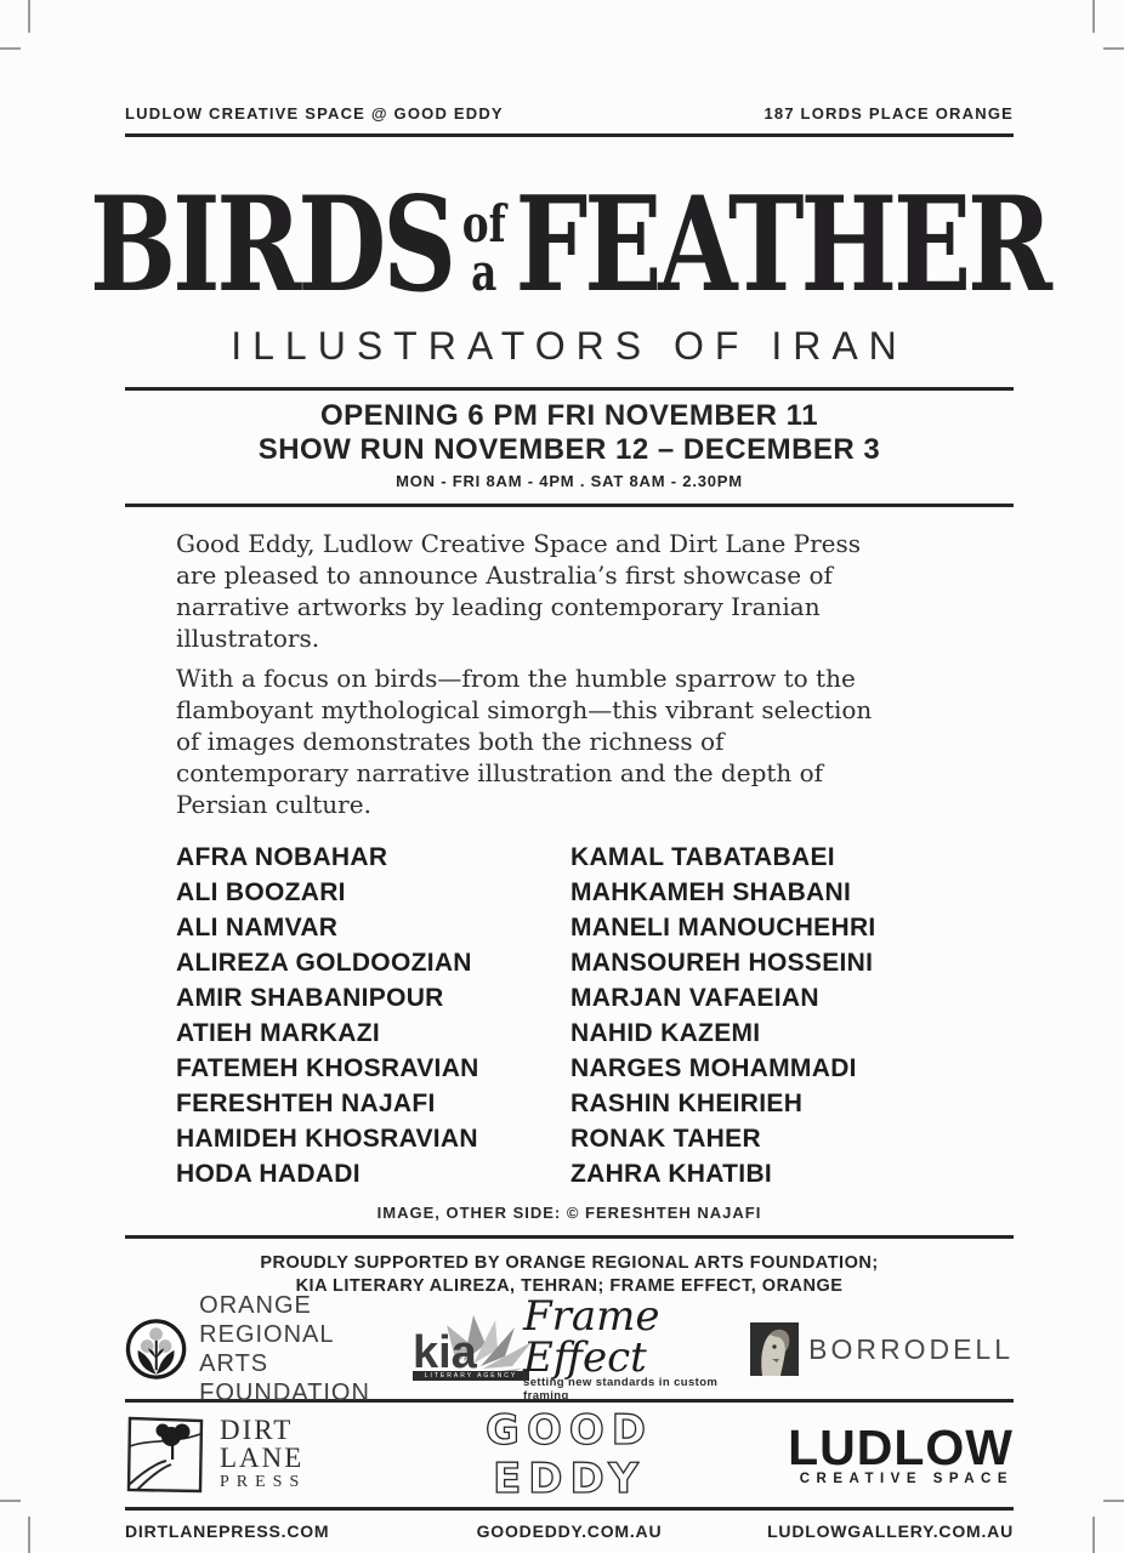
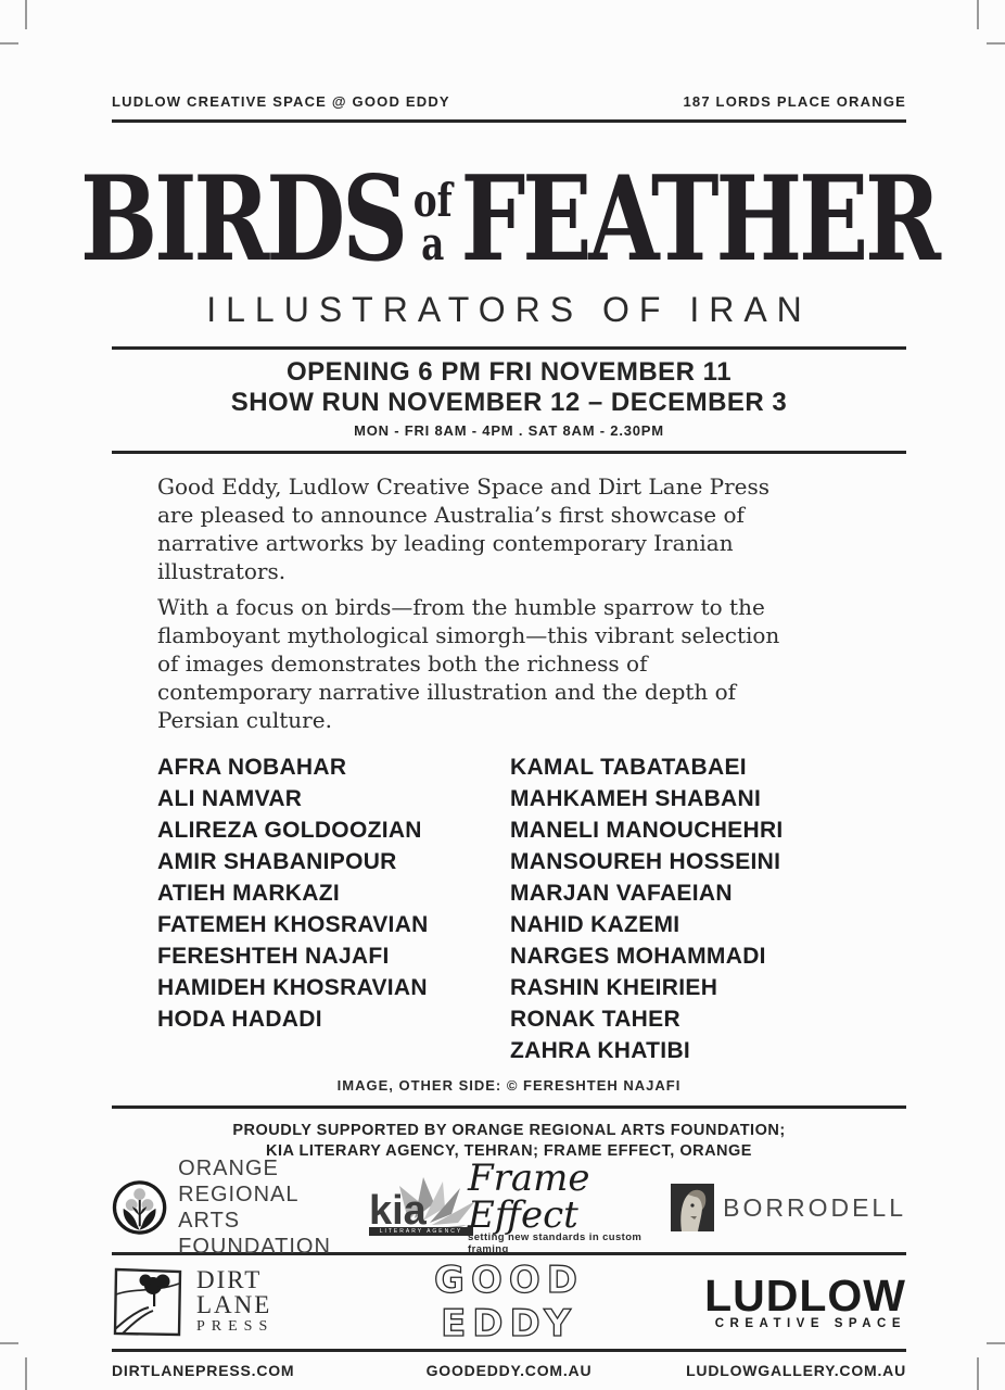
  LUDLOW CREATIVE SPACE @ GOOD EDDY
  187 LORDS PLACE ORANGE
  BIRDS
  of
  a
  FEATHER
  ILLUSTRATORS OF IRAN
  OPENING 6 PM FRI NOVEMBER 11
  SHOW RUN NOVEMBER 12 – DECEMBER 3
  MON - FRI 8AM - 4PM . SAT 8AM - 2.30PM
  Good Eddy, Ludlow Creative Space and Dirt Lane Press are pleased to announce Australia’s first showcase of narrative artworks by leading contemporary Iranian illustrators.
  With a focus on birds—from the humble sparrow to the flamboyant mythological simorgh—this vibrant selection of images demonstrates both the richness of contemporary narrative illustration and the depth of Persian culture.
  AFRA NOBAHAR
- ALI BOOZARI
  ALI NAMVAR
  ALIREZA GOLDOOZIAN
  AMIR SHABANIPOUR
  ATIEH MARKAZI
  FATEMEH KHOSRAVIAN
  FERESHTEH NAJAFI
  HAMIDEH KHOSRAVIAN
  HODA HADADI
  KAMAL TABATABAEI
  MAHKAMEH SHABANI
  MANELI MANOUCHEHRI
  MANSOUREH HOSSEINI
  MARJAN VAFAEIAN
  NAHID KAZEMI
  NARGES MOHAMMADI
  RASHIN KHEIRIEH
  RONAK TAHER
  ZAHRA KHATIBI
  IMAGE, OTHER SIDE: © FERESHTEH NAJAFI
  PROUDLY SUPPORTED BY ORANGE REGIONAL ARTS FOUNDATION;
- KIA LITERARY ALIREZA, TEHRAN; FRAME EFFECT, ORANGE
+ KIA LITERARY AGENCY, TEHRAN; FRAME EFFECT, ORANGE
  ORANGE REGIONAL
  ARTS FOUNDATION
  kia
  Frame Effect
  setting new standards in custom framing
  BORRODELL
  DIRT
  LANE
  PRESS
  GOOD EDDY
  LUDLOW
  CREATIVE SPACE
  DIRTLANEPRESS.COM
  GOODEDDY.COM.AU
  LUDLOWGALLERY.COM.AU
